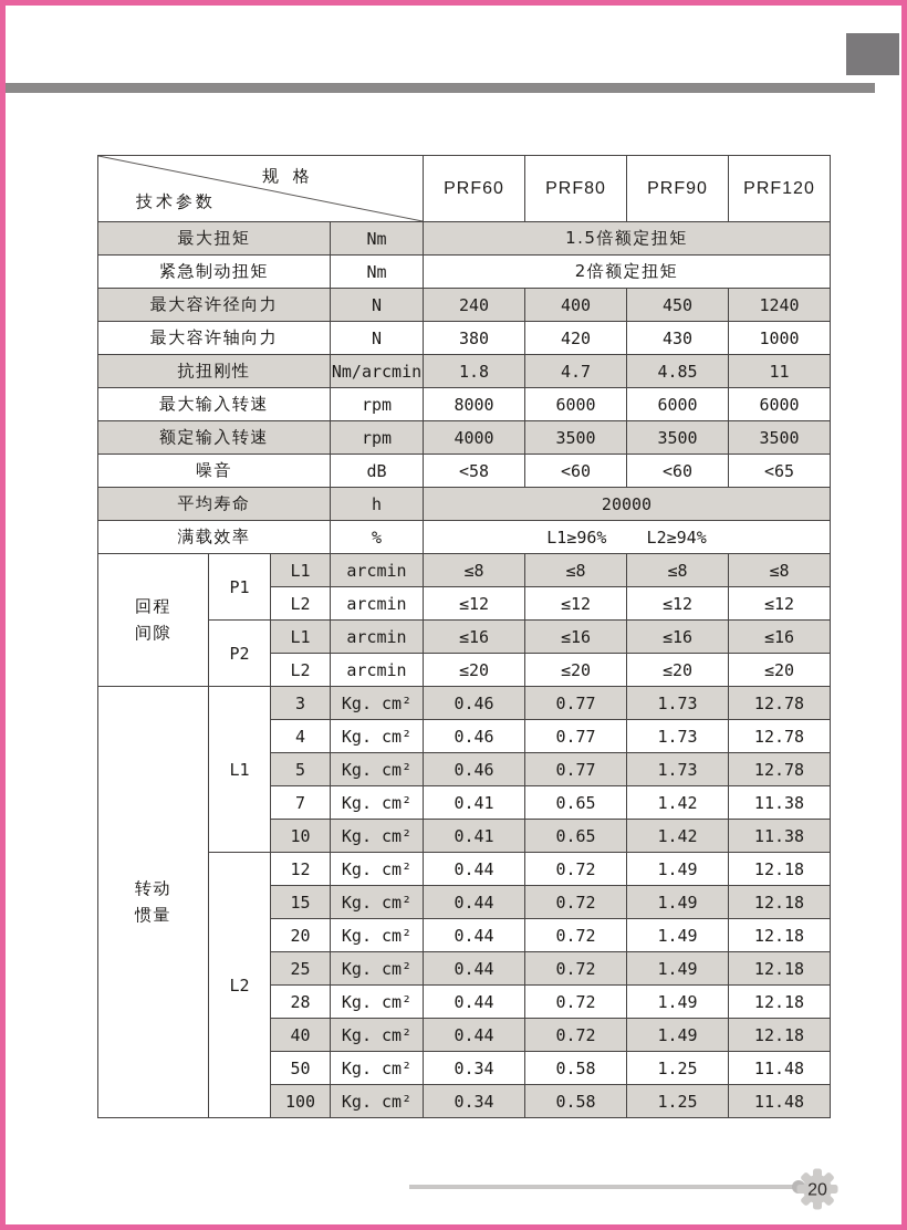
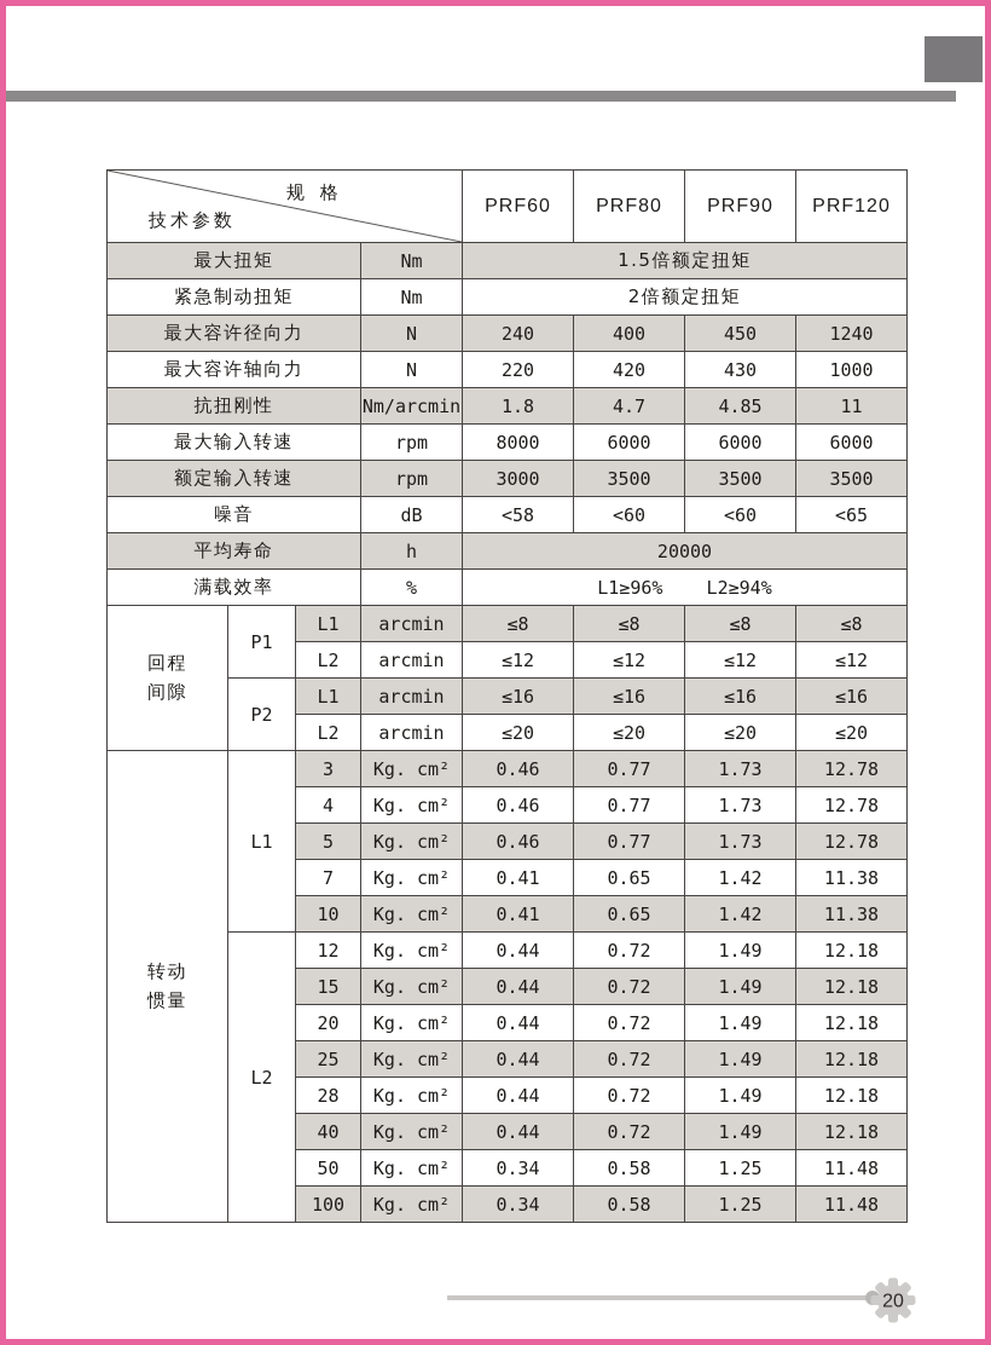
  规 格技术参数	PRF60	PRF80	PRF90	PRF120
  最大扭矩	Nm	1.5倍额定扭矩
  紧急制动扭矩	Nm	2倍额定扭矩
  最大容许径向力	N	240	400	450	1240
- 最大容许轴向力	N	380	420	430	1000
+ 最大容许轴向力	N	220	420	430	1000
  抗扭刚性	Nm/arcmin	1.8	4.7	4.85	11
  最大输入转速	rpm	8000	6000	6000	6000
- 额定输入转速	rpm	4000	3500	3500	3500
+ 额定输入转速	rpm	3000	3500	3500	3500
  噪音	dB	<58	<60	<60	<65
  平均寿命	h	20000
  满载效率	%	L1≥96% L2≥94%
  回程 间隙	P1	L1	arcmin	≤8	≤8	≤8	≤8
  L2	arcmin	≤12	≤12	≤12	≤12
  P2	L1	arcmin	≤16	≤16	≤16	≤16
  L2	arcmin	≤20	≤20	≤20	≤20
  转动 惯量	L1	3	Kg. cm²	0.46	0.77	1.73	12.78
  4	Kg. cm²	0.46	0.77	1.73	12.78
  5	Kg. cm²	0.46	0.77	1.73	12.78
  7	Kg. cm²	0.41	0.65	1.42	11.38
  10	Kg. cm²	0.41	0.65	1.42	11.38
  L2	12	Kg. cm²	0.44	0.72	1.49	12.18
  15	Kg. cm²	0.44	0.72	1.49	12.18
  20	Kg. cm²	0.44	0.72	1.49	12.18
  25	Kg. cm²	0.44	0.72	1.49	12.18
  28	Kg. cm²	0.44	0.72	1.49	12.18
  40	Kg. cm²	0.44	0.72	1.49	12.18
  50	Kg. cm²	0.34	0.58	1.25	11.48
  100	Kg. cm²	0.34	0.58	1.25	11.48
  20
